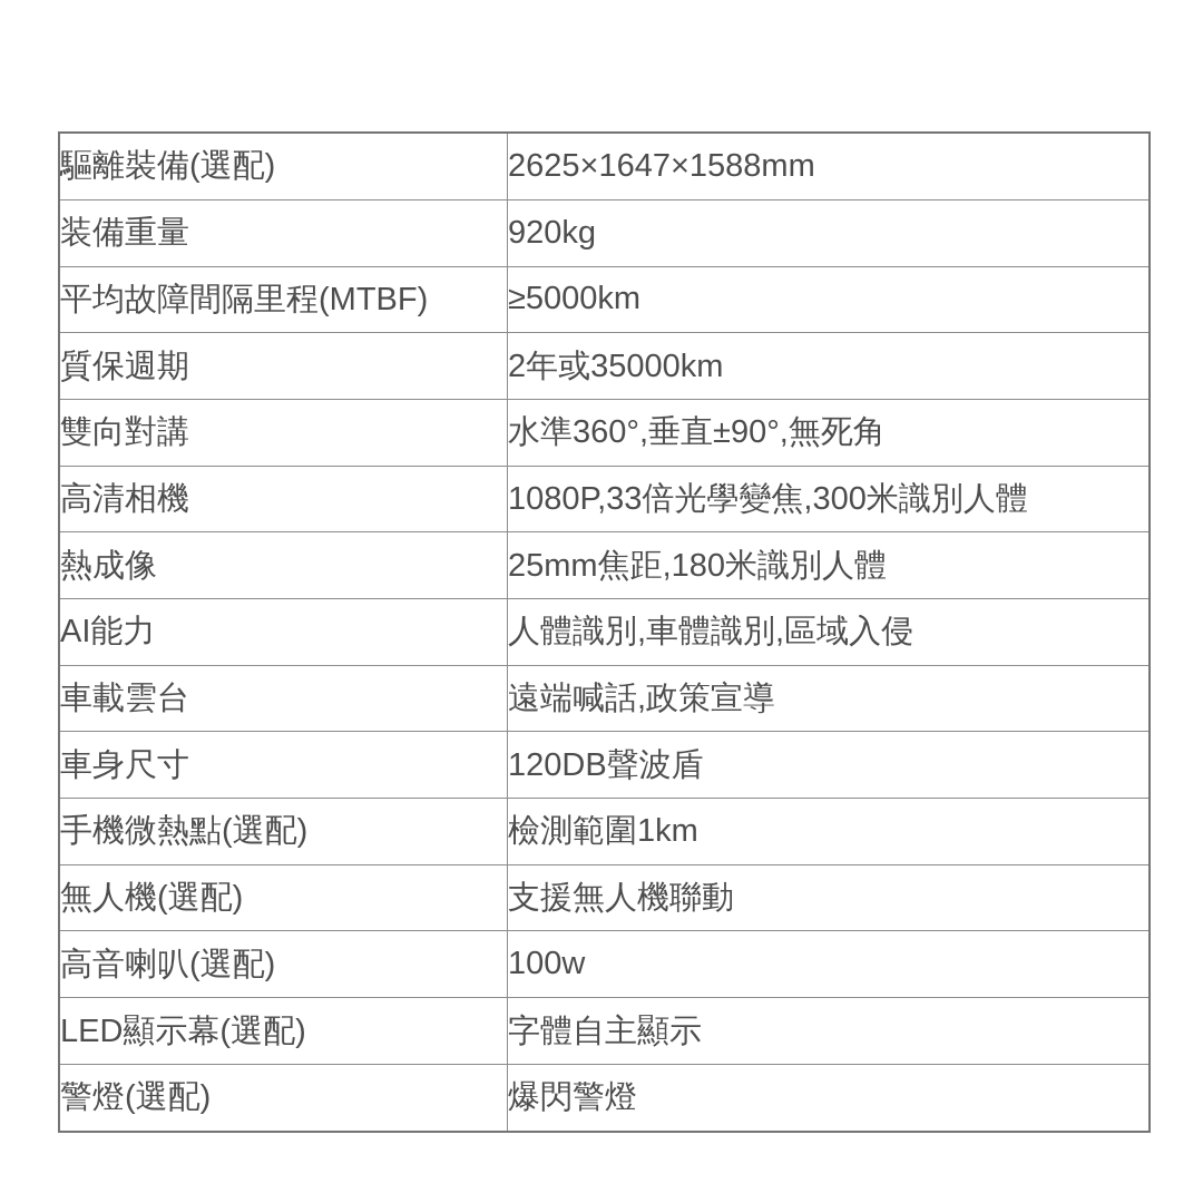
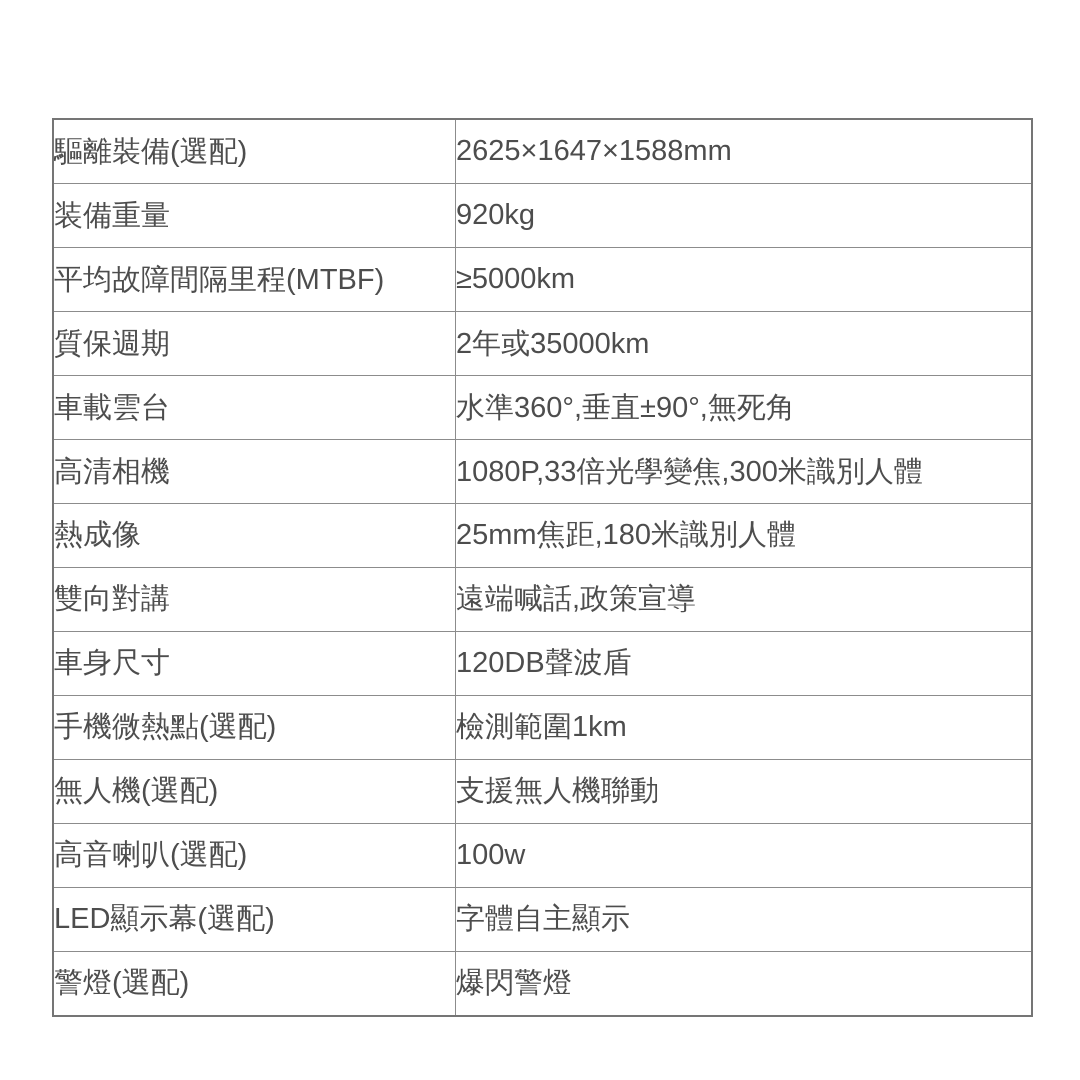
  驅離裝備(選配)	2625×1647×1588mm
  装備重量	920kg
  平均故障間隔里程(MTBF)	≥5000km
  質保週期	2年或35000km
- 雙向對講	水準360°,垂直±90°,無死角
+ 車載雲台	水準360°,垂直±90°,無死角
  高清相機	1080P,33倍光學變焦,300米識別人體
  熱成像	25mm焦距,180米識別人體
- AI能力	人體識別,車體識別,區域入侵
- 車載雲台	遠端喊話,政策宣導
+ 雙向對講	遠端喊話,政策宣導
  車身尺寸	120DB聲波盾
  手機微熱點(選配)	檢測範圍1km
  無人機(選配)	支援無人機聯動
  高音喇叭(選配)	100w
  LED顯示幕(選配)	字體自主顯示
  警燈(選配)	爆閃警燈
